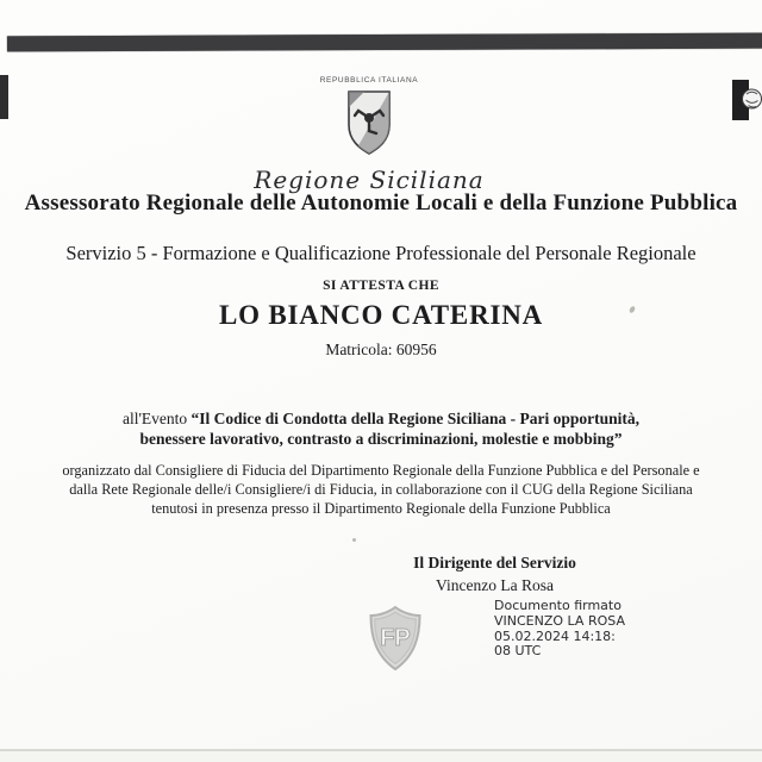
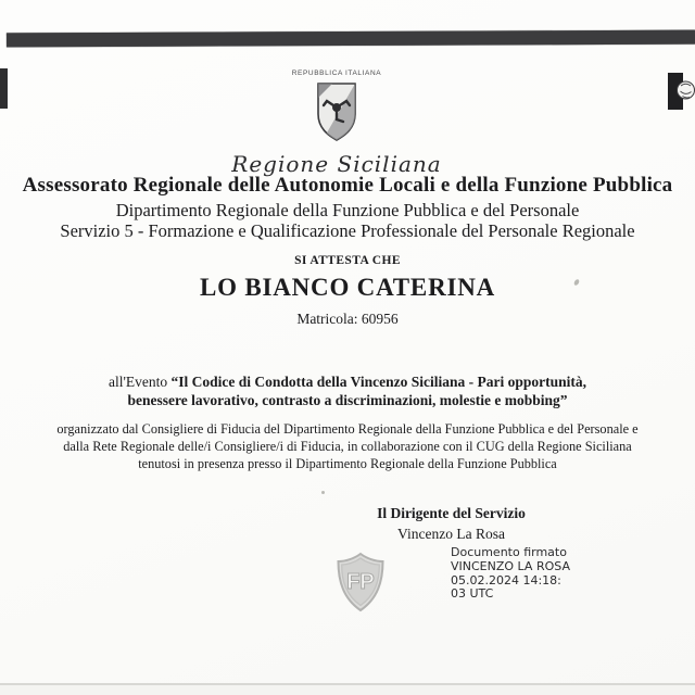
  Regione Siciliana
  Assessorato Regionale delle Autonomie Locali e della Funzione Pubblica
+ Dipartimento Regionale della Funzione Pubblica e del Personale
  Servizio 5 - Formazione e Qualificazione Professionale del Personale Regionale
  SI ATTESTA CHE
  LO BIANCO CATERINA
  Matricola: 60956
- all'Evento “Il Codice di Condotta della Regione Siciliana - Pari opportunità,
+ all'Evento “Il Codice di Condotta della Vincenzo Siciliana - Pari opportunità,
  benessere lavorativo, contrasto a discriminazioni, molestie e mobbing”
  organizzato dal Consigliere di Fiducia del Dipartimento Regionale della Funzione Pubblica e del Personale e
  dalla Rete Regionale delle/i Consigliere/i di Fiducia, in collaborazione con il CUG della Regione Siciliana
  tenutosi in presenza presso il Dipartimento Regionale della Funzione Pubblica
  Il Dirigente del Servizio
  Vincenzo La Rosa
  FP
  Documento firmato
  VINCENZO LA ROSA
  05.02.2024 14:18:
- 08 UTC
+ 03 UTC
